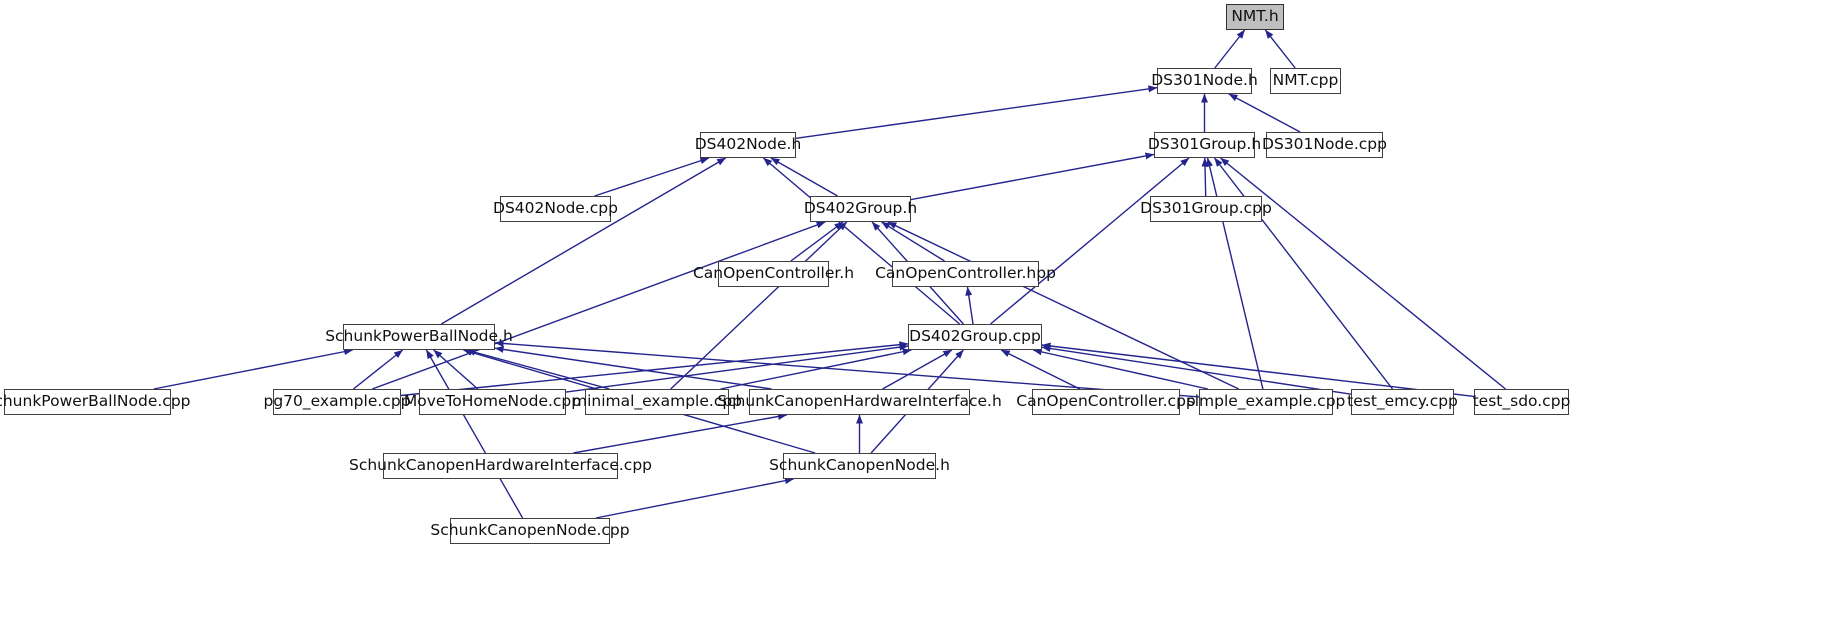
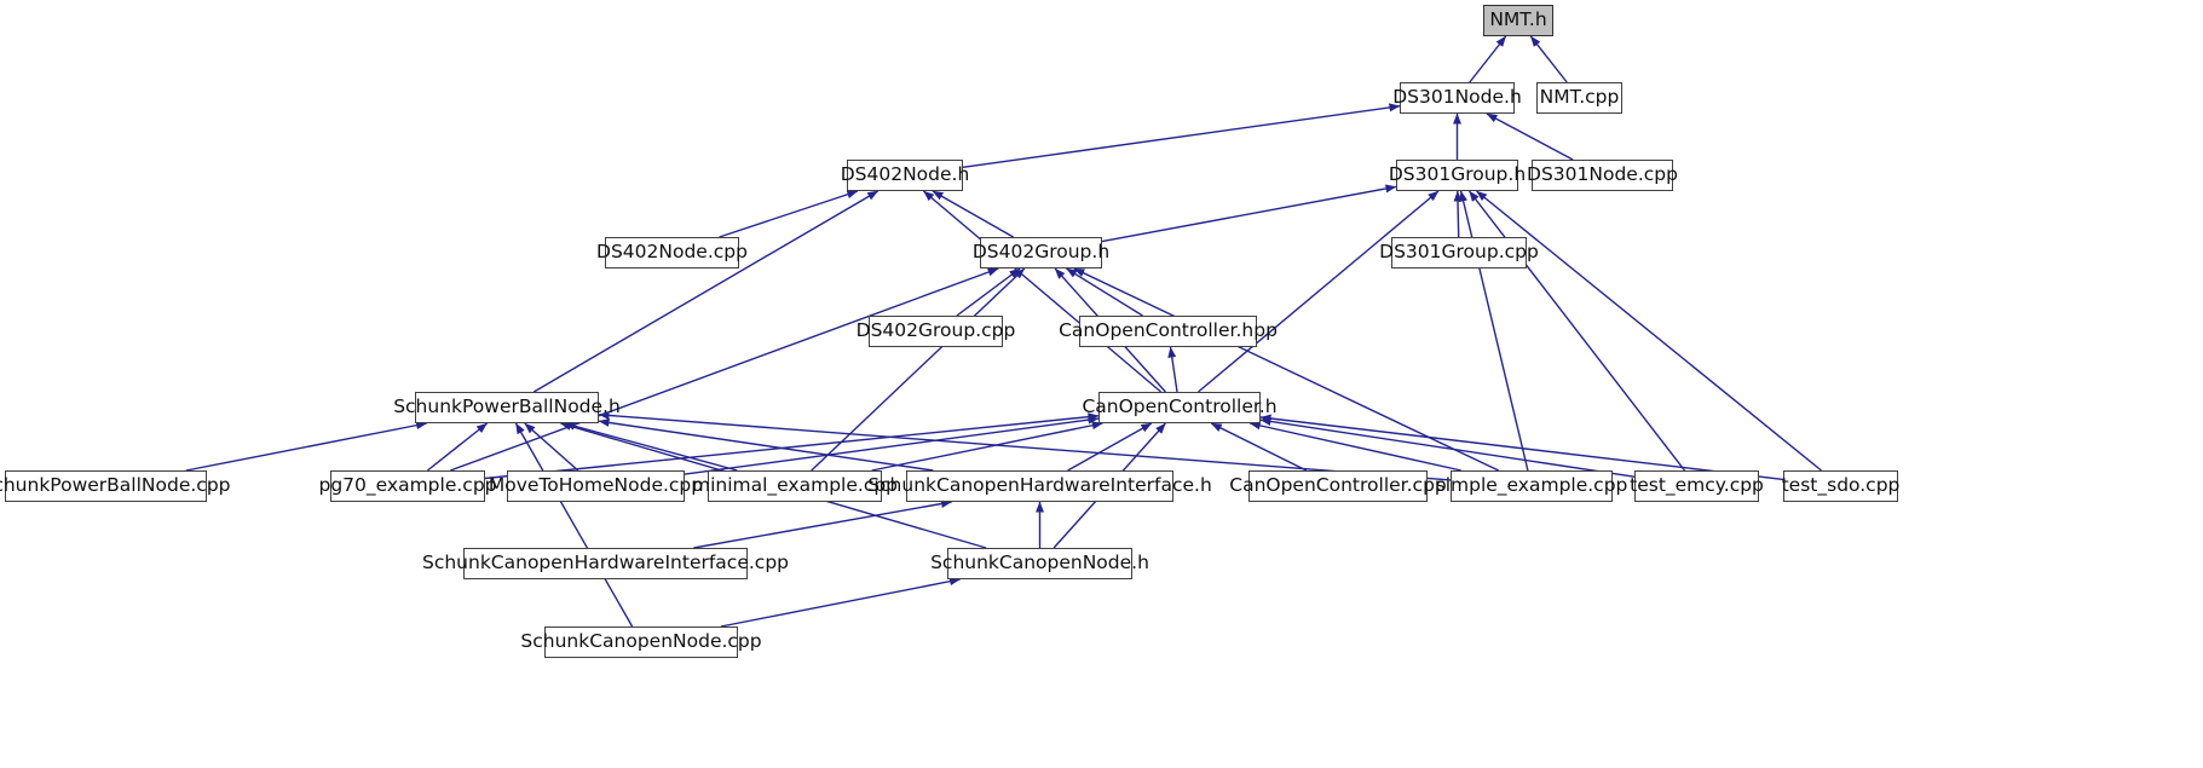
  NMT.h
  DS301Node.h
  NMT.cpp
  DS402Node.h
  DS301Group.h
  DS301Node.cpp
  DS402Node.cpp
  DS402Group.h
  DS301Group.cpp
- CanOpenController.h
+ DS402Group.cpp
  CanOpenController.hpp
  SchunkPowerBallNode.h
- DS402Group.cpp
+ CanOpenController.h
  hunkPowerBallNode.cpp
  pg70_example.cpp
  MoveToHomeNode.cpp
  minimal_example.cpp
  SchunkCanopenHardwareInterface.h
  CanOpenController.cpp
  simple_example.cpp
  test_emcy.cpp
  test_sdo.cpp
  SchunkCanopenHardwareInterface.cpp
  SchunkCanopenNode.h
  SchunkCanopenNode.cpp
